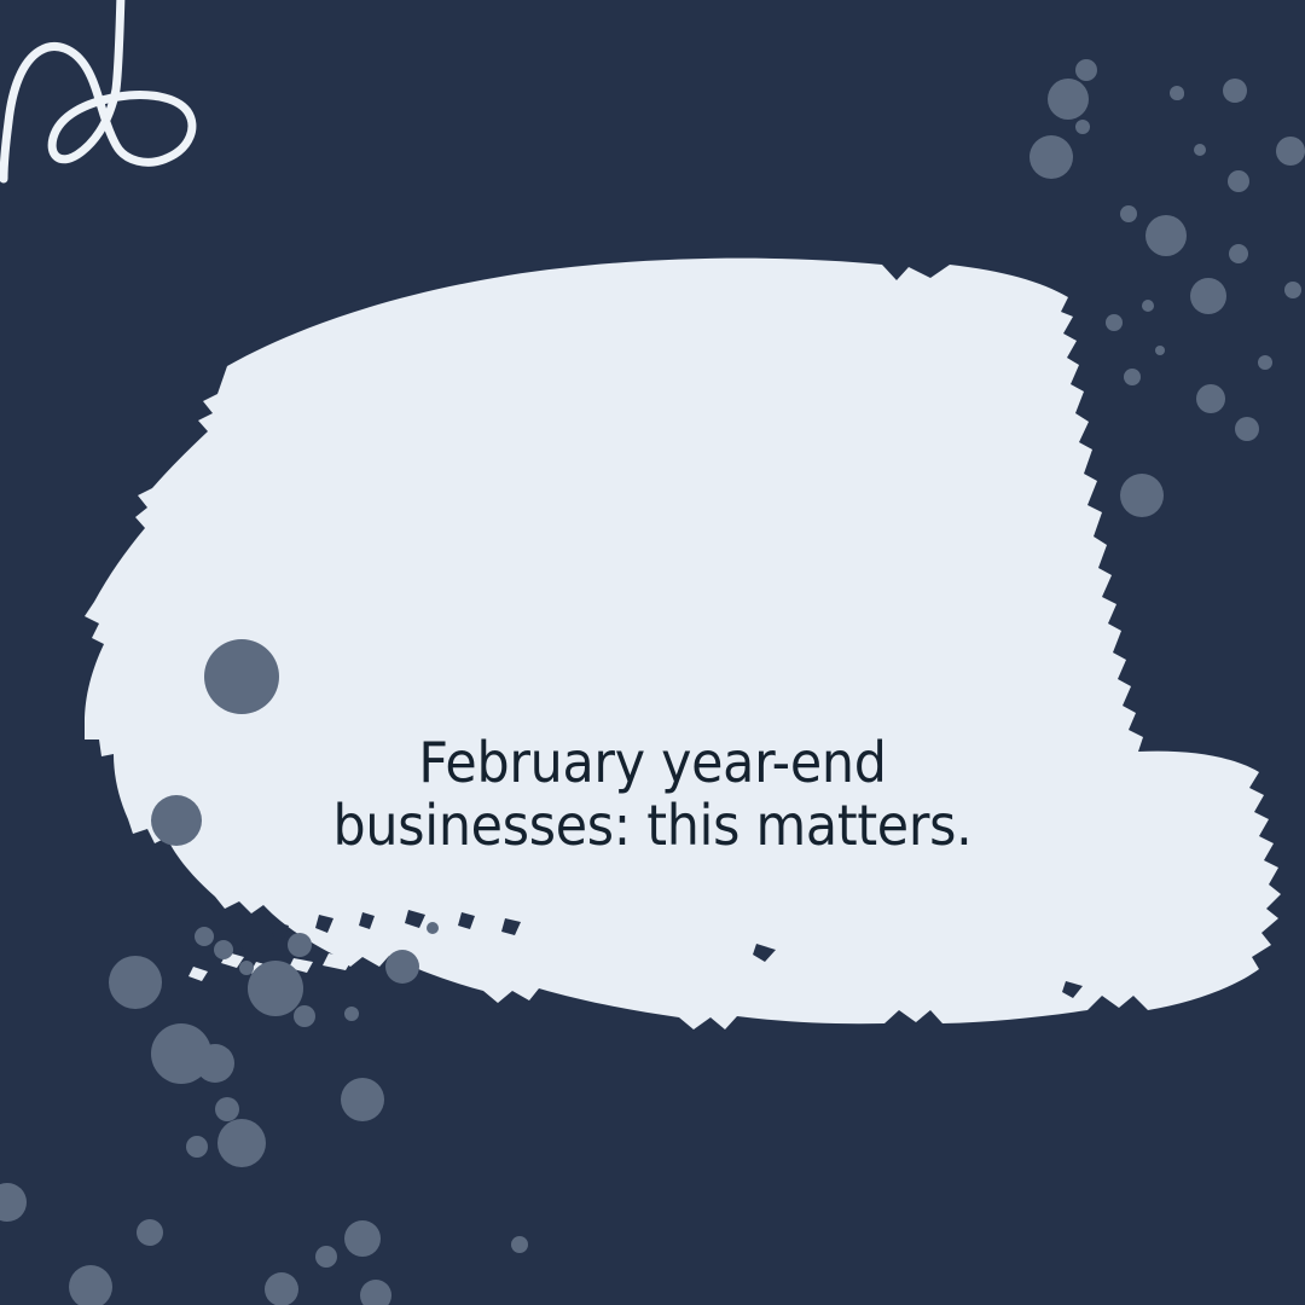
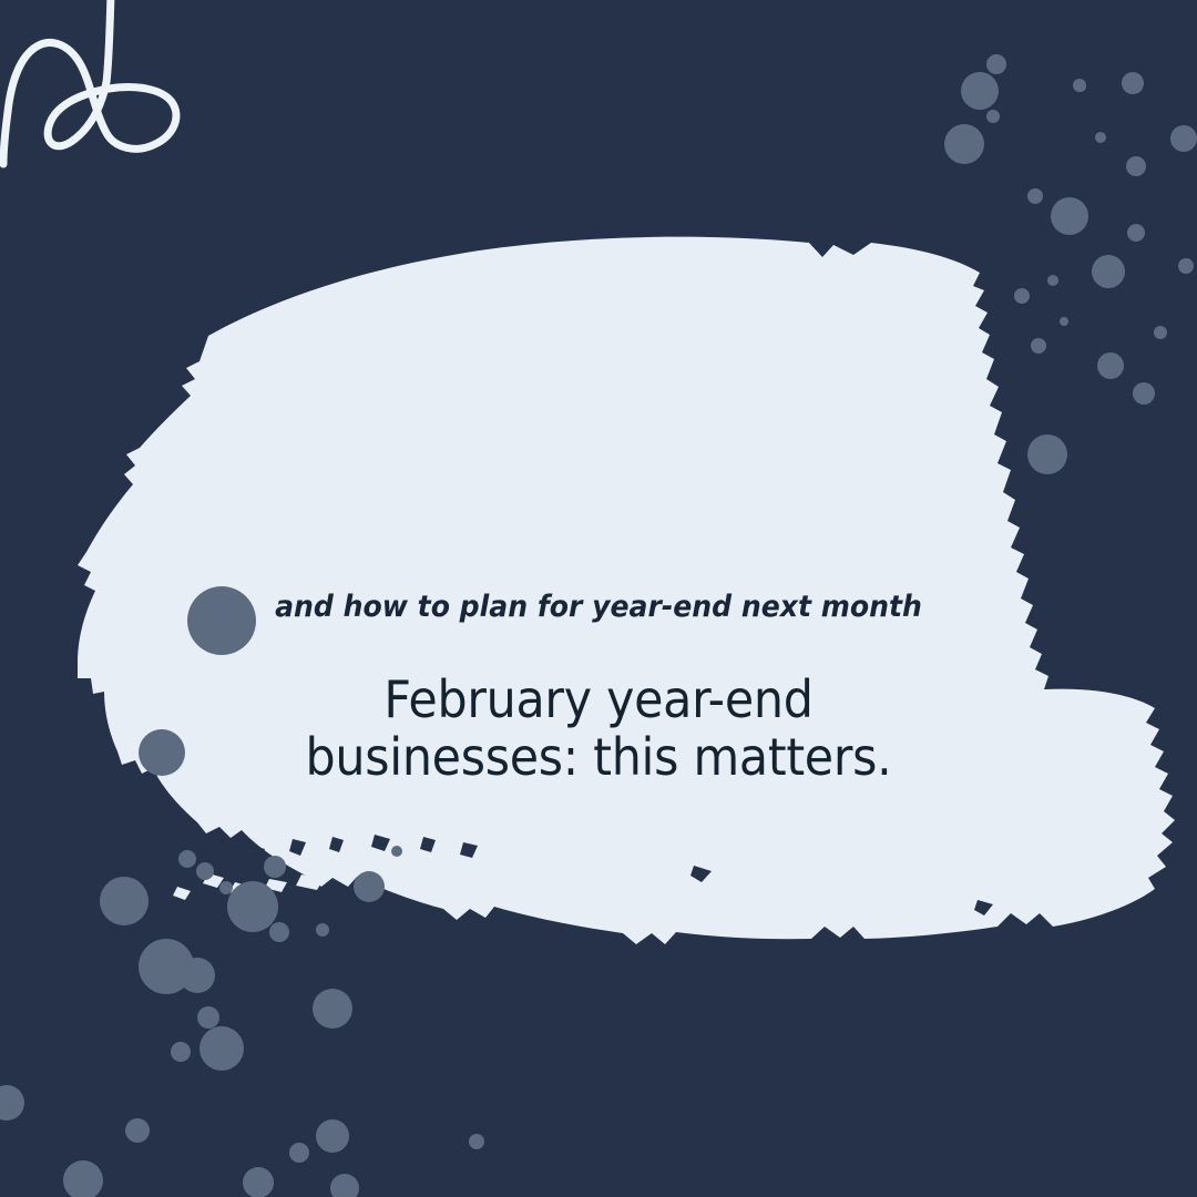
+ and how to plan for year-end next month
  February year-end
  businesses: this matters.
